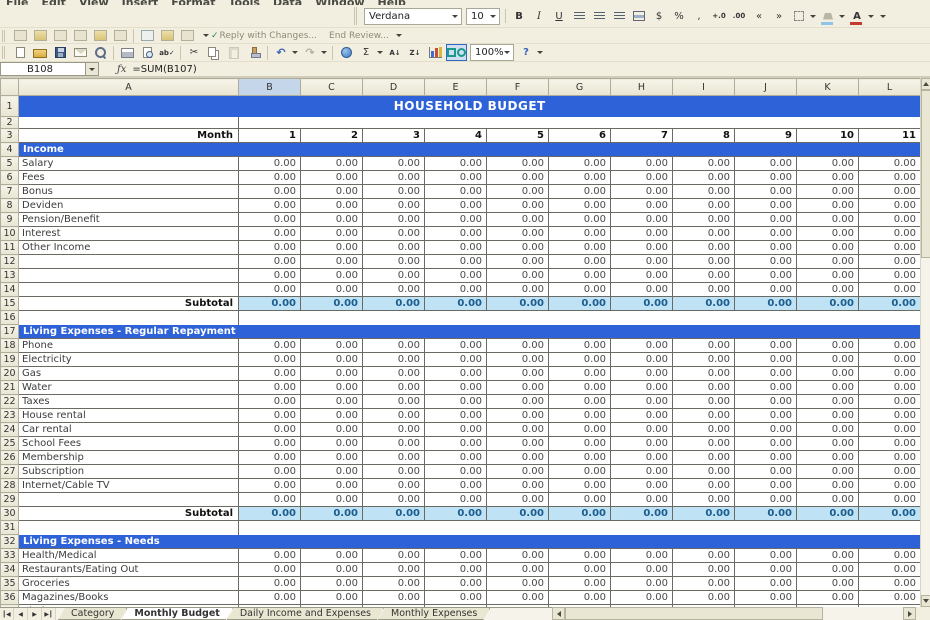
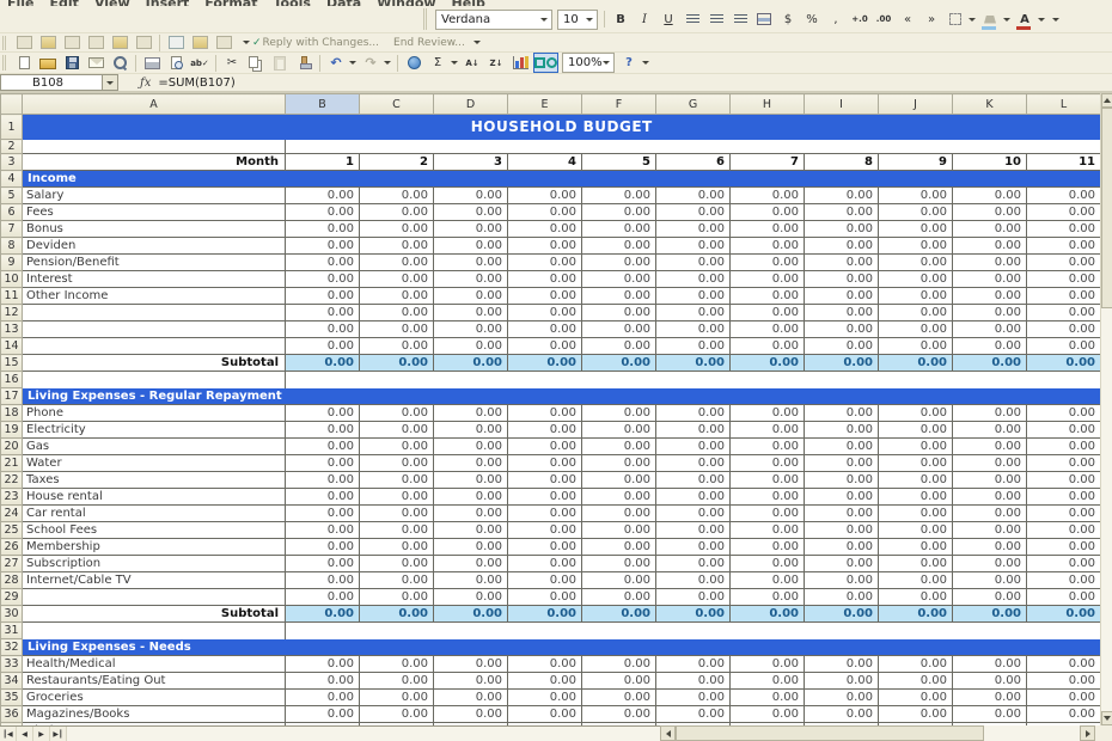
  File Edit View Insert Format Tools Data Window Help
  Verdana
  10
  B
  I
  U
  $
  %
  ,
  +.0
  .00
  «
  »
  A
  ✓
  Reply with Changes...
  End Review...
  ab✓
  ✂
  ↶
  ↷
  Σ
  A↓
  Z↓
  100%
  ?
  B108
  ƒx
  =SUM(B107)
  	A	B	C	D	E	F	G	H	I	J	K	L
  1	HOUSEHOLD BUDGET
  2
  3	Month	1	2	3	4	5	6	7	8	9	10	11
  4	Income
  5	Salary	0.00	0.00	0.00	0.00	0.00	0.00	0.00	0.00	0.00	0.00	0.00
  6	Fees	0.00	0.00	0.00	0.00	0.00	0.00	0.00	0.00	0.00	0.00	0.00
  7	Bonus	0.00	0.00	0.00	0.00	0.00	0.00	0.00	0.00	0.00	0.00	0.00
  8	Deviden	0.00	0.00	0.00	0.00	0.00	0.00	0.00	0.00	0.00	0.00	0.00
  9	Pension/Benefit	0.00	0.00	0.00	0.00	0.00	0.00	0.00	0.00	0.00	0.00	0.00
  10	Interest	0.00	0.00	0.00	0.00	0.00	0.00	0.00	0.00	0.00	0.00	0.00
  11	Other Income	0.00	0.00	0.00	0.00	0.00	0.00	0.00	0.00	0.00	0.00	0.00
  12		0.00	0.00	0.00	0.00	0.00	0.00	0.00	0.00	0.00	0.00	0.00
  13		0.00	0.00	0.00	0.00	0.00	0.00	0.00	0.00	0.00	0.00	0.00
  14		0.00	0.00	0.00	0.00	0.00	0.00	0.00	0.00	0.00	0.00	0.00
  15	Subtotal	0.00	0.00	0.00	0.00	0.00	0.00	0.00	0.00	0.00	0.00	0.00
  16
  17	Living Expenses - Regular Repayment
  18	Phone	0.00	0.00	0.00	0.00	0.00	0.00	0.00	0.00	0.00	0.00	0.00
  19	Electricity	0.00	0.00	0.00	0.00	0.00	0.00	0.00	0.00	0.00	0.00	0.00
  20	Gas	0.00	0.00	0.00	0.00	0.00	0.00	0.00	0.00	0.00	0.00	0.00
  21	Water	0.00	0.00	0.00	0.00	0.00	0.00	0.00	0.00	0.00	0.00	0.00
  22	Taxes	0.00	0.00	0.00	0.00	0.00	0.00	0.00	0.00	0.00	0.00	0.00
  23	House rental	0.00	0.00	0.00	0.00	0.00	0.00	0.00	0.00	0.00	0.00	0.00
  24	Car rental	0.00	0.00	0.00	0.00	0.00	0.00	0.00	0.00	0.00	0.00	0.00
  25	School Fees	0.00	0.00	0.00	0.00	0.00	0.00	0.00	0.00	0.00	0.00	0.00
  26	Membership	0.00	0.00	0.00	0.00	0.00	0.00	0.00	0.00	0.00	0.00	0.00
  27	Subscription	0.00	0.00	0.00	0.00	0.00	0.00	0.00	0.00	0.00	0.00	0.00
  28	Internet/Cable TV	0.00	0.00	0.00	0.00	0.00	0.00	0.00	0.00	0.00	0.00	0.00
  29		0.00	0.00	0.00	0.00	0.00	0.00	0.00	0.00	0.00	0.00	0.00
  30	Subtotal	0.00	0.00	0.00	0.00	0.00	0.00	0.00	0.00	0.00	0.00	0.00
  31
  32	Living Expenses - Needs
  33	Health/Medical	0.00	0.00	0.00	0.00	0.00	0.00	0.00	0.00	0.00	0.00	0.00
  34	Restaurants/Eating Out	0.00	0.00	0.00	0.00	0.00	0.00	0.00	0.00	0.00	0.00	0.00
  35	Groceries	0.00	0.00	0.00	0.00	0.00	0.00	0.00	0.00	0.00	0.00	0.00
  36	Magazines/Books	0.00	0.00	0.00	0.00	0.00	0.00	0.00	0.00	0.00	0.00	0.00
- Category
- Monthly Budget
- Daily Income and Expenses
- Monthly Expenses
